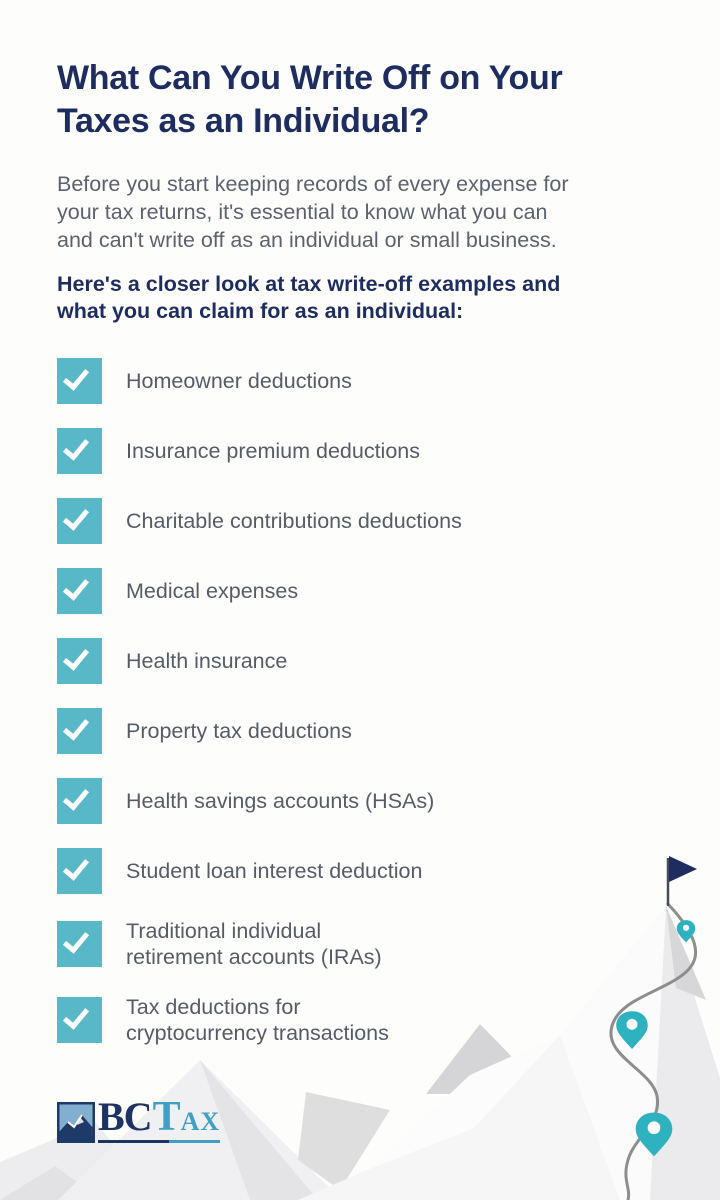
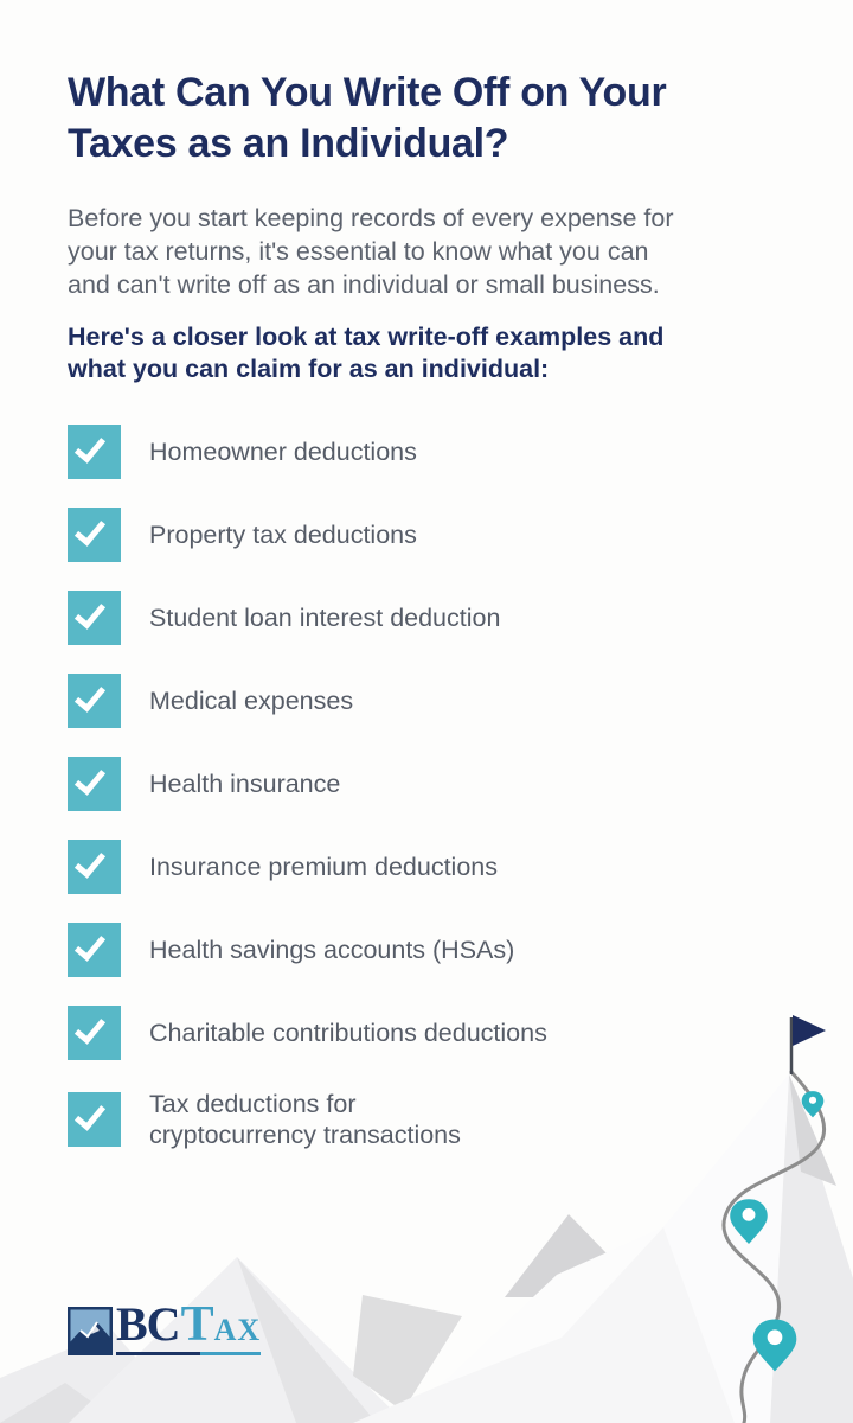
  What Can You Write Off on Your
  Taxes as an Individual?
  Before you start keeping records of every expense for
  your tax returns, it's essential to know what you can
  and can't write off as an individual or small business.
  Here's a closer look at tax write-off examples and
  what you can claim for as an individual:
  Homeowner deductions
- Insurance premium deductions
+ Property tax deductions
- Charitable contributions deductions
+ Student loan interest deduction
  Medical expenses
  Health insurance
- Property tax deductions
+ Insurance premium deductions
  Health savings accounts (HSAs)
- Student loan interest deduction
+ Charitable contributions deductions
- Traditional individual
- retirement accounts (IRAs)
  Tax deductions for
  cryptocurrency transactions
  BC
  T
  AX
